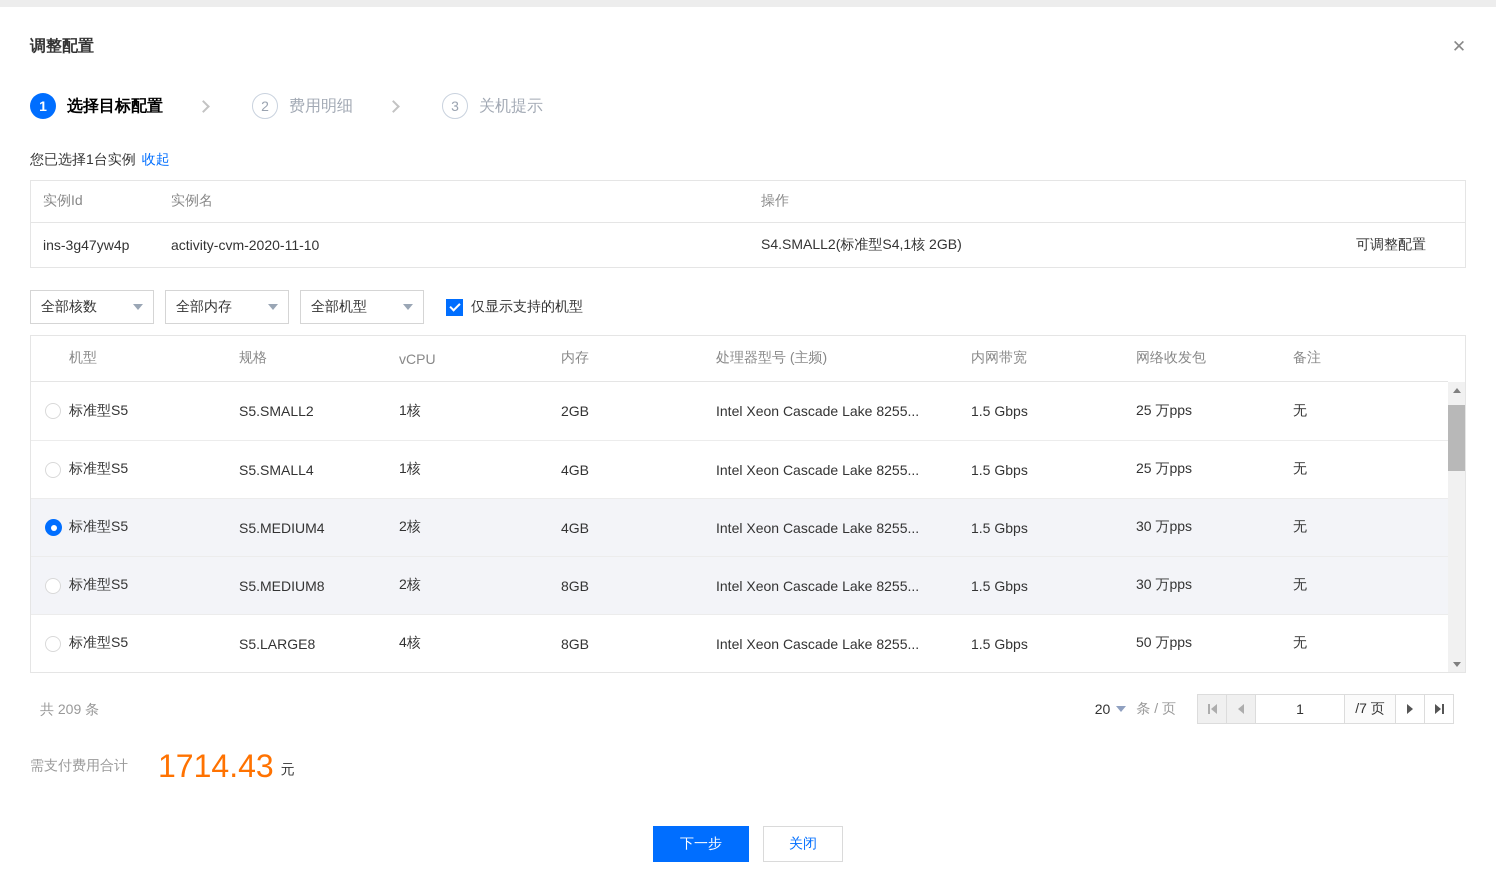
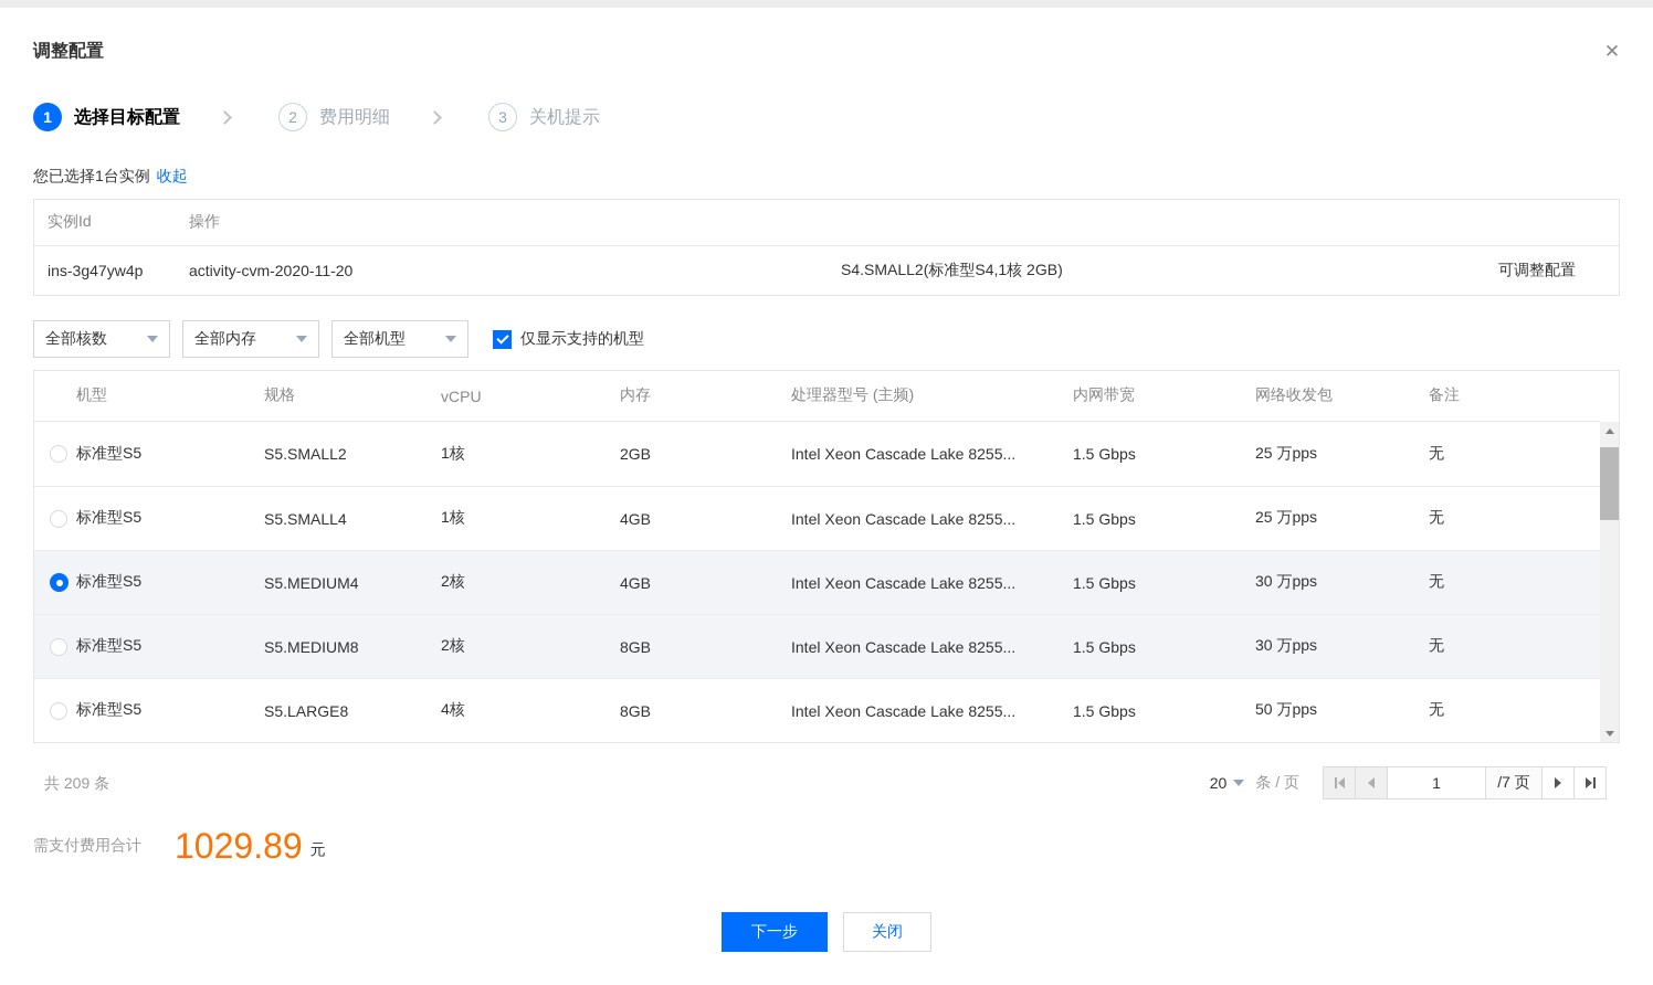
  调整配置
  ✕
  1
  选择目标配置
  2
  费用明细
  3
  关机提示
  您已选择1台实例
  收起
  实例Id
- 实例名
  操作
  ins-3g47yw4p
- activity-cvm-2020-11-10
+ activity-cvm-2020-11-20
  S4.SMALL2(标准型S4,1核 2GB)
  可调整配置
  全部核数
  全部内存
  全部机型
  仅显示支持的机型
  机型
  规格
  vCPU
  内存
  处理器型号 (主频)
  内网带宽
  网络收发包
  备注
  标准型S5
  S5.SMALL2
  1核
  2GB
  Intel Xeon Cascade Lake 8255...
  1.5 Gbps
  25 万pps
  无
  标准型S5
  S5.SMALL4
  1核
  4GB
  Intel Xeon Cascade Lake 8255...
  1.5 Gbps
  25 万pps
  无
  标准型S5
  S5.MEDIUM4
  2核
  4GB
  Intel Xeon Cascade Lake 8255...
  1.5 Gbps
  30 万pps
  无
  标准型S5
  S5.MEDIUM8
  2核
  8GB
  Intel Xeon Cascade Lake 8255...
  1.5 Gbps
  30 万pps
  无
  标准型S5
  S5.LARGE8
  4核
  8GB
  Intel Xeon Cascade Lake 8255...
  1.5 Gbps
  50 万pps
  无
  共 209 条
  20
  条 / 页
  1
  /7 页
  需支付费用合计
- 1714.43
+ 1029.89
  元
  下一步
  关闭
